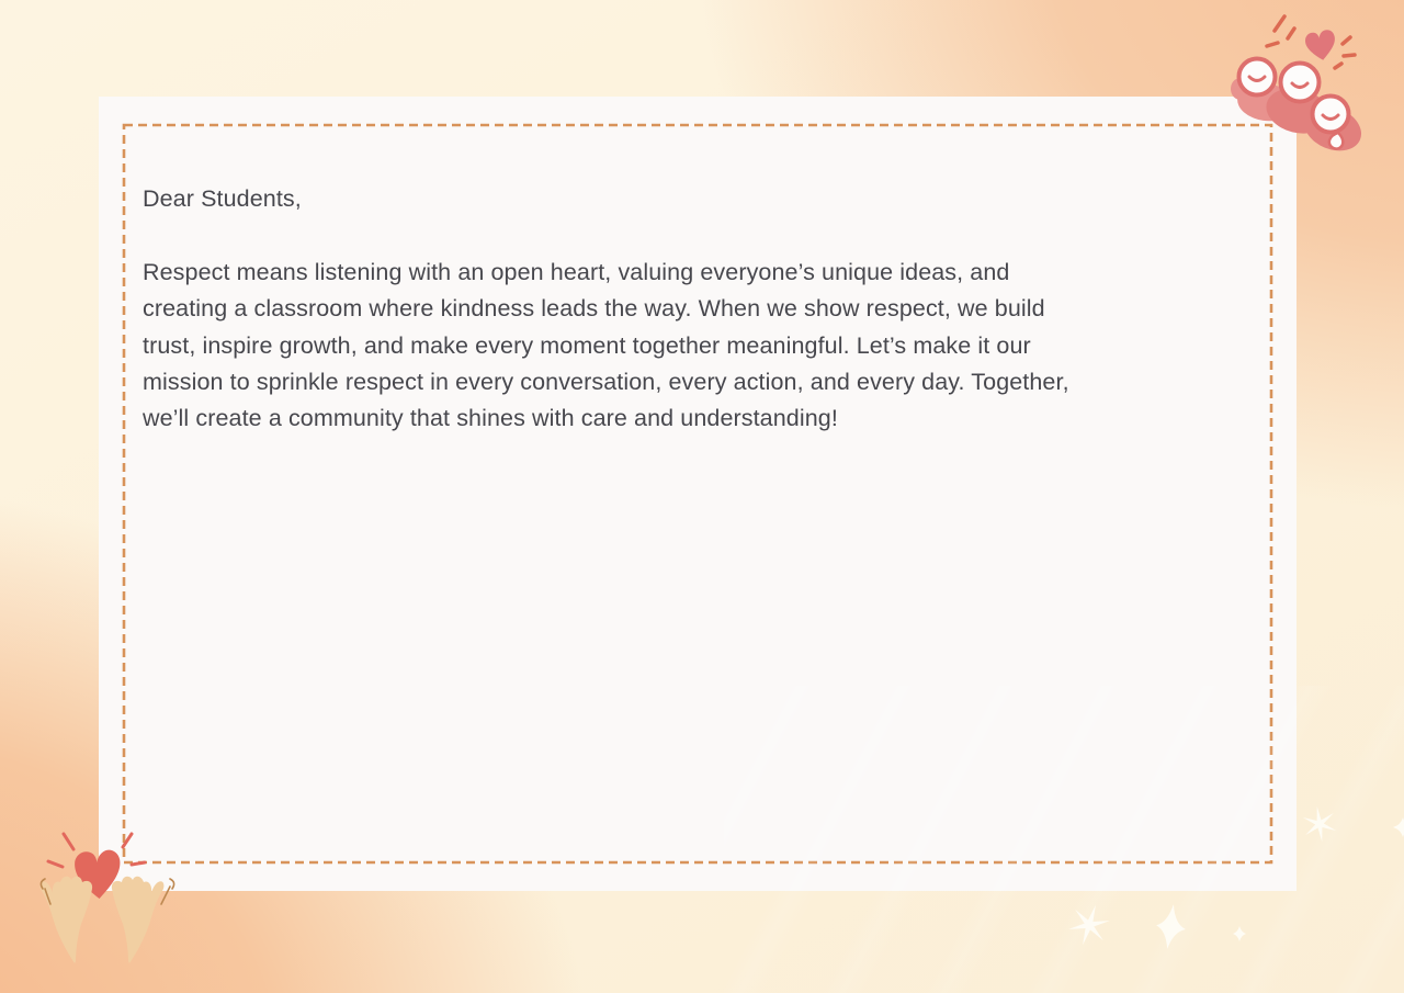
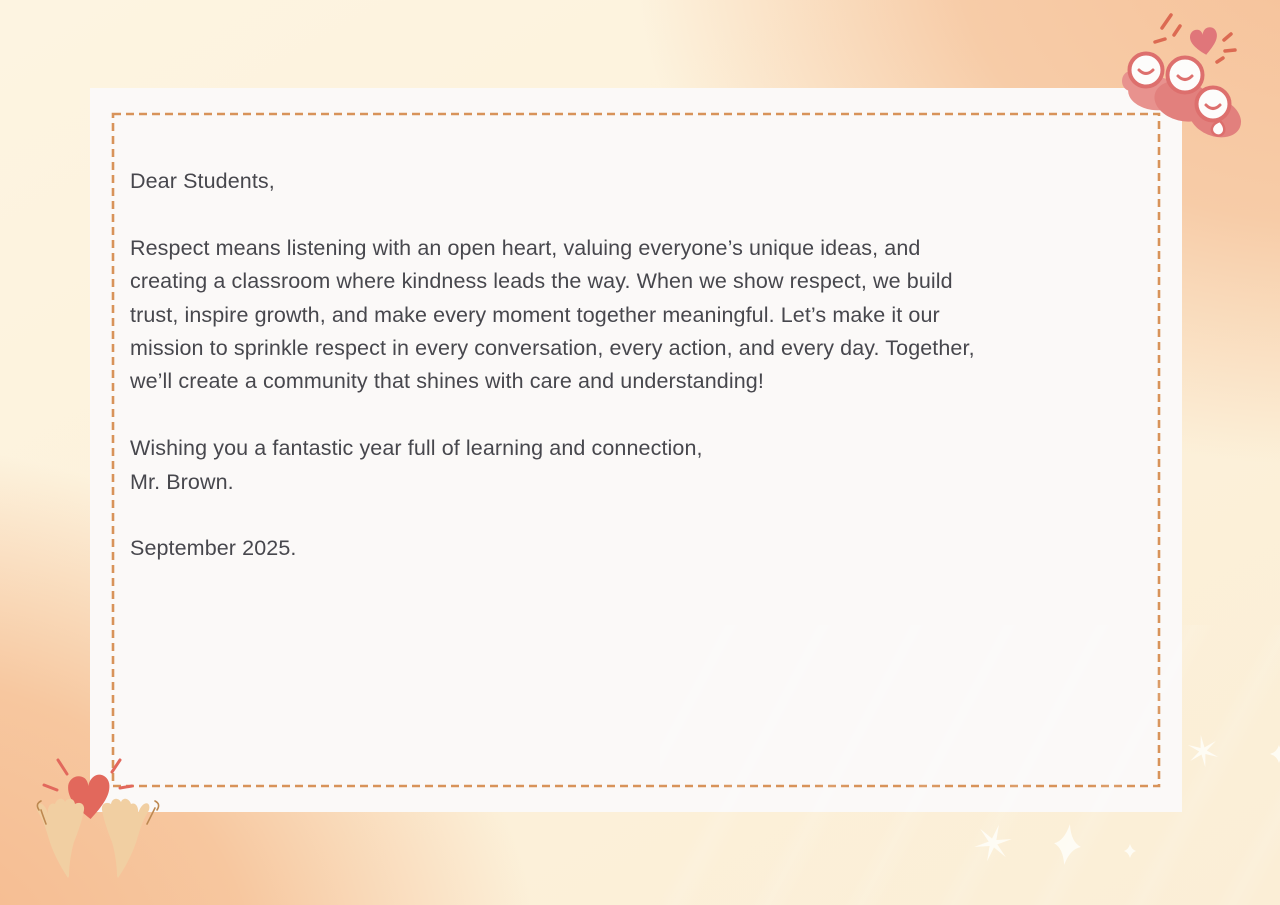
  Dear Students,
  Respect means listening with an open heart, valuing everyone’s unique ideas, and
  creating a classroom where kindness leads the way. When we show respect, we build
  trust, inspire growth, and make every moment together meaningful. Let’s make it our
  mission to sprinkle respect in every conversation, every action, and every day. Together,
  we’ll create a community that shines with care and understanding!
+ Wishing you a fantastic year full of learning and connection,
+ Mr. Brown.
+ September 2025.
